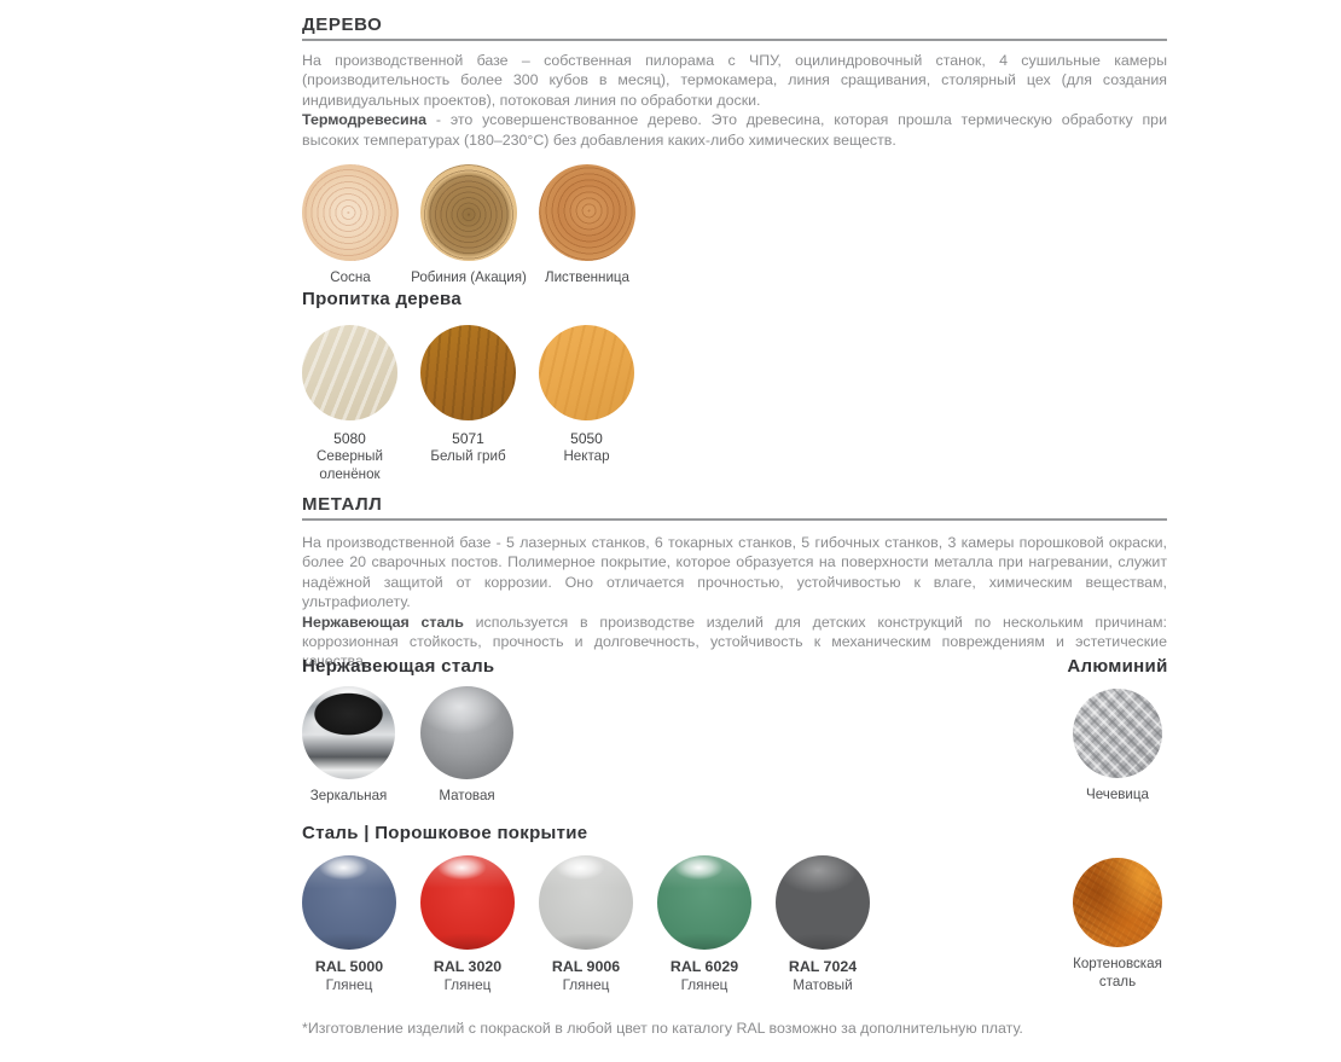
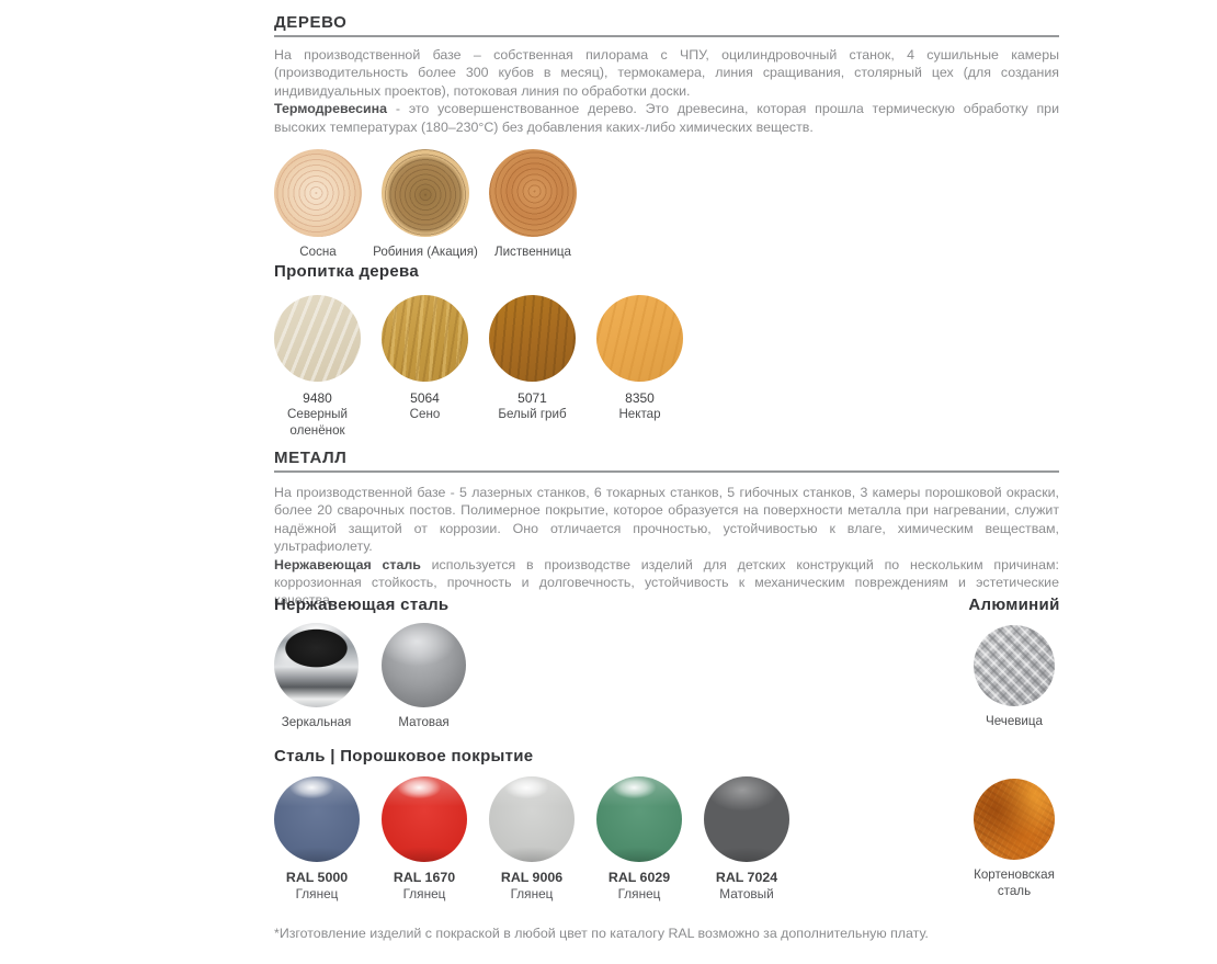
  ДЕРЕВО
  На производственной базе – собственная пилорама с ЧПУ, оцилиндровочный станок, 4 сушильные камеры (производительность более 300 кубов в месяц), термокамера, линия сращивания, столярный цех (для создания индивидуальных проектов), потоковая линия по обработки доски.
  Термодревесина - это усовершенствованное дерево. Это древесина, которая прошла термическую обработку при высоких температурах (180–230°С) без добавления каких-либо химических веществ.
  Сосна
  Робиния (Акация)
  Лиственница
  Пропитка дерева
- 5080
+ 9480
  Северный оленёнок
+ 5064
+ Сено
  5071
  Белый гриб
- 5050
+ 8350
  Нектар
  МЕТАЛЛ
  На производственной базе - 5 лазерных станков, 6 токарных станков, 5 гибочных станков, 3 камеры порошковой окраски, более 20 сварочных постов. Полимерное покрытие, которое образуется на поверхности металла при нагревании, служит надёжной защитой от коррозии. Оно отличается прочностью, устойчивостью к влаге, химическим веществам, ультрафиолету.
  Нержавеющая сталь используется в производстве изделий для детских конструкций по нескольким причинам: коррозионная стойкость, прочность и долговечность, устойчивость к механическим повреждениям и эстетические качества.
  Нержавеющая сталь
  Алюминий
  Зеркальная
  Матовая
  Чечевица
  Сталь | Порошковое покрытие
  RAL 5000
  Глянец
- RAL 3020
+ RAL 1670
  Глянец
  RAL 9006
  Глянец
  RAL 6029
  Глянец
  RAL 7024
  Матовый
  Кортеновская сталь
  *Изготовление изделий с покраской в любой цвет по каталогу RAL возможно за дополнительную плату.
